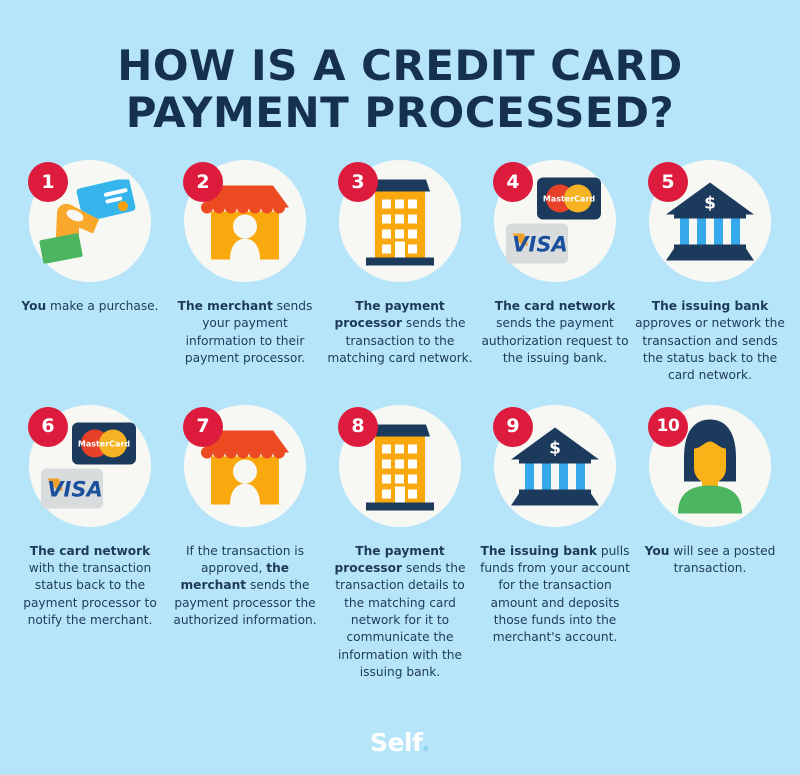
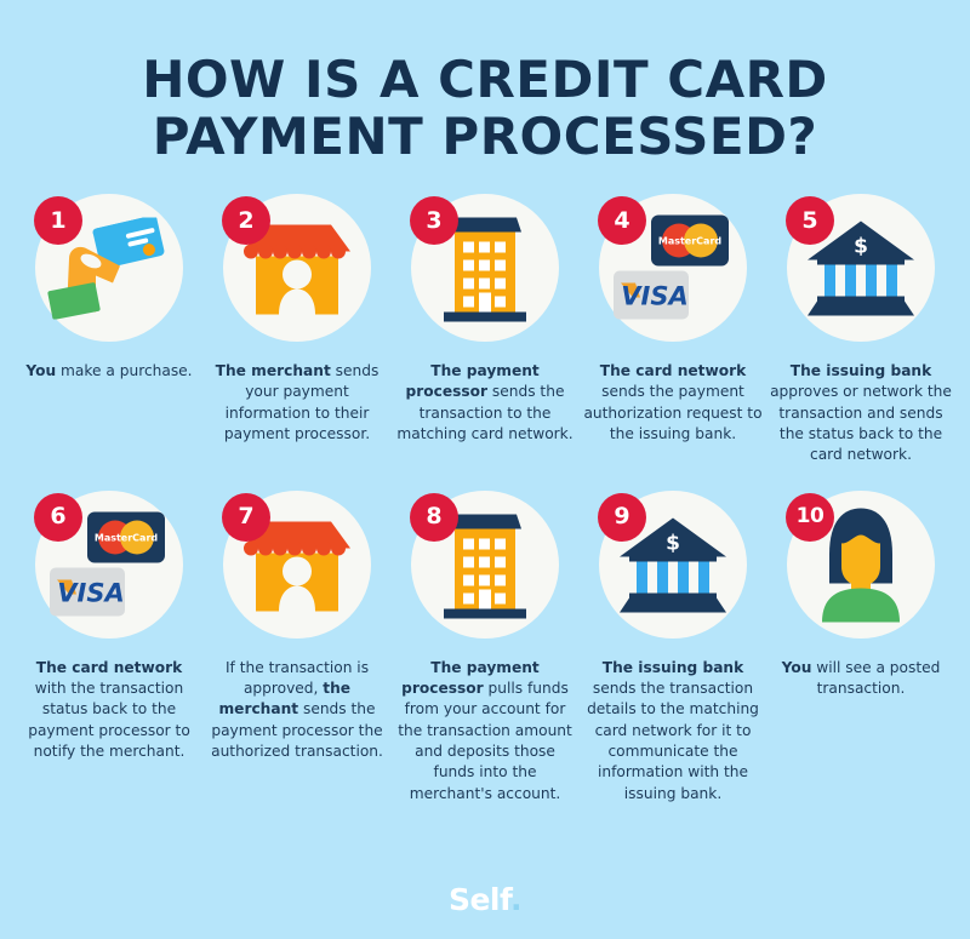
  HOW IS A CREDIT CARD
  PAYMENT PROCESSED?
  1
  You make a purchase.
  2
  The merchant sends your payment information to their payment processor.
  3
  The payment processor sends the transaction to the matching card network.
  4
  MasterCard
  VISA
  The card network sends the payment authorization request to the issuing bank.
  5
  $
  The issuing bank approves or network the transaction and sends the status back to the card network.
  6
  MasterCard
  VISA
  The card network with the transaction status back to the payment processor to notify the merchant.
  7
- If the transaction is approved, the merchant sends the payment processor the authorized information.
+ If the transaction is approved, the merchant sends the payment processor the authorized transaction.
  8
- The payment processor sends the transaction details to the matching card network for it to communicate the information with the issuing bank.
+ The payment processor pulls funds from your account for the transaction amount and deposits those funds into the merchant's account.
  9
  $
- The issuing bank pulls funds from your account for the transaction amount and deposits those funds into the merchant's account.
+ The issuing bank sends the transaction details to the matching card network for it to communicate the information with the issuing bank.
  10
  You will see a posted transaction.
  Self.
